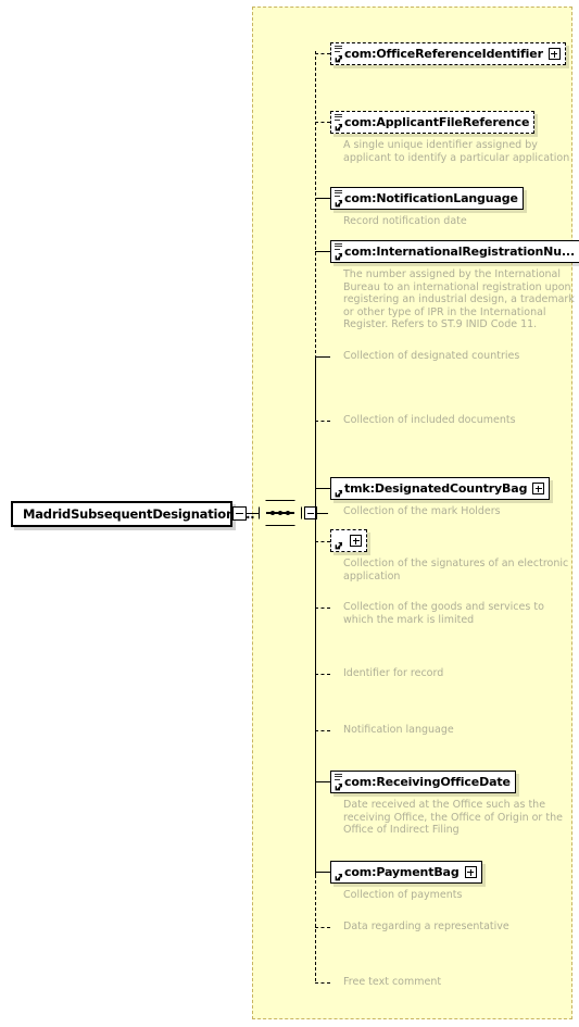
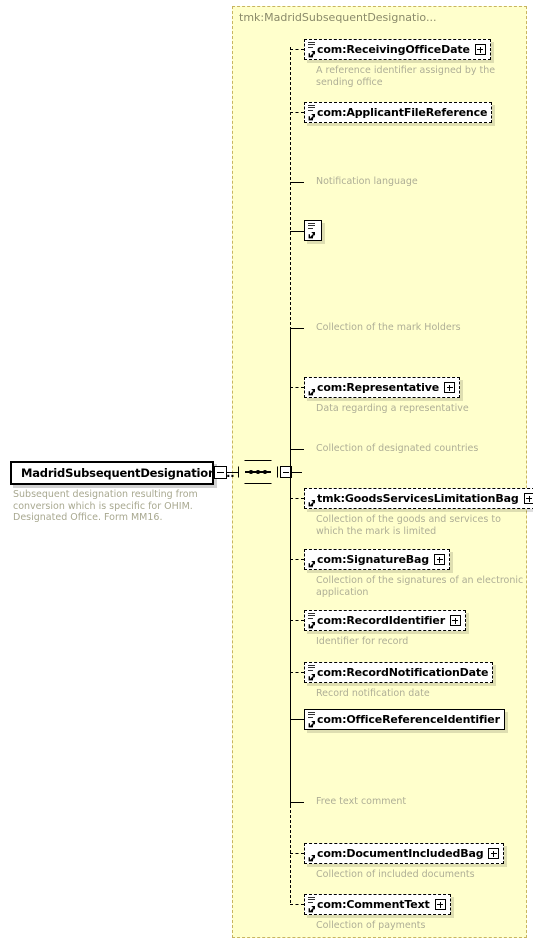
+ tmk:MadridSubsequentDesignatio...
  MadridSubsequentDesignation..
+ Subsequent designation resulting from conversion which is specific for OHIM. Designated Office. Form MM16.
- com:OfficeReferenceIdentifier
+ com:ReceivingOfficeDate
+ A reference identifier assigned by the sending office
  com:ApplicantFileReference
- A single unique identifier assigned by applicant to identify a particular application
- com:NotificationLanguage
- Record notification date
+ Notification language
- com:InternationalRegistrationNu...
- The number assigned by the International Bureau to an international registration upon registering an industrial design, a trademark or other type of IPR in the International Register. Refers to ST.9 INID Code 11.
- Collection of designated countries
+ Collection of the mark Holders
+ com:Representative
- Collection of included documents
+ Data regarding a representative
- tmk:DesignatedCountryBag
- Collection of the mark Holders
+ Collection of designated countries
+ tmk:GoodsServicesLimitationBag
- Collection of the signatures of an electronic application
+ Collection of the goods and services to which the mark is limited
+ com:SignatureBag
- Collection of the goods and services to which the mark is limited
+ Collection of the signatures of an electronic application
+ com:RecordIdentifier
  Identifier for record
+ com:RecordNotificationDate
- Notification language
+ Record notification date
- com:ReceivingOfficeDate
+ com:OfficeReferenceIdentifier
- Date received at the Office such as the receiving Office, the Office of Origin or the Office of Indirect Filing
- com:PaymentBag
- Collection of payments
+ Free text comment
+ com:DocumentIncludedBag
- Data regarding a representative
+ Collection of included documents
+ com:CommentText
- Free text comment
+ Collection of payments
